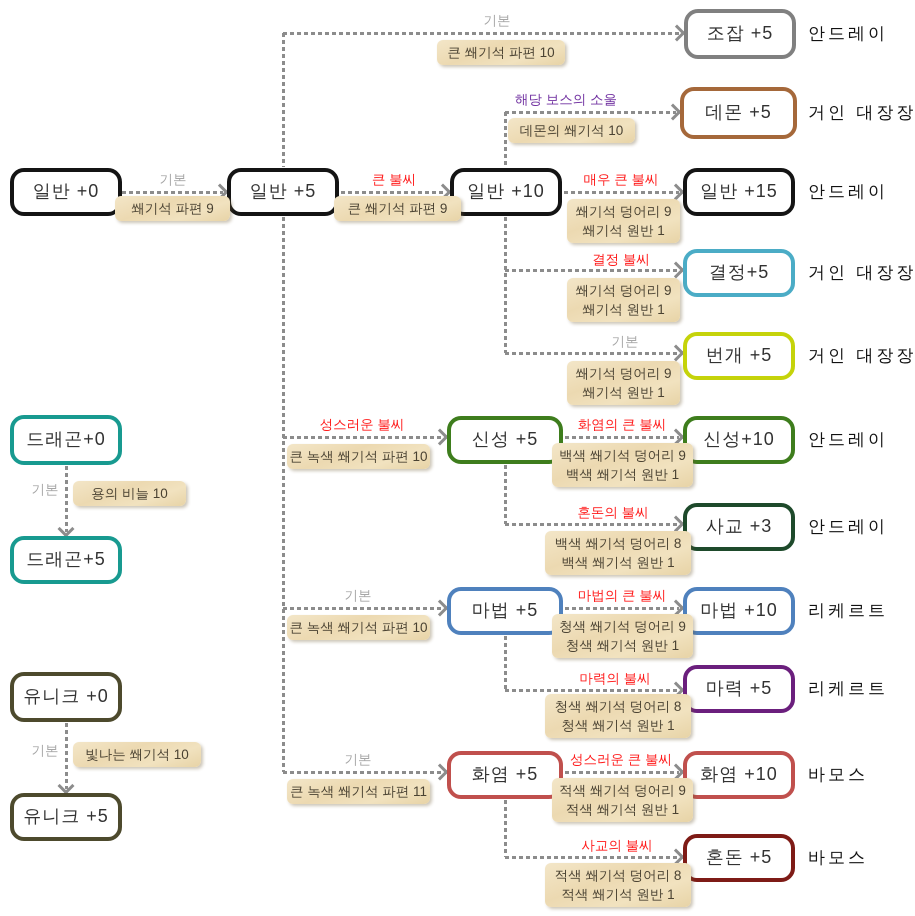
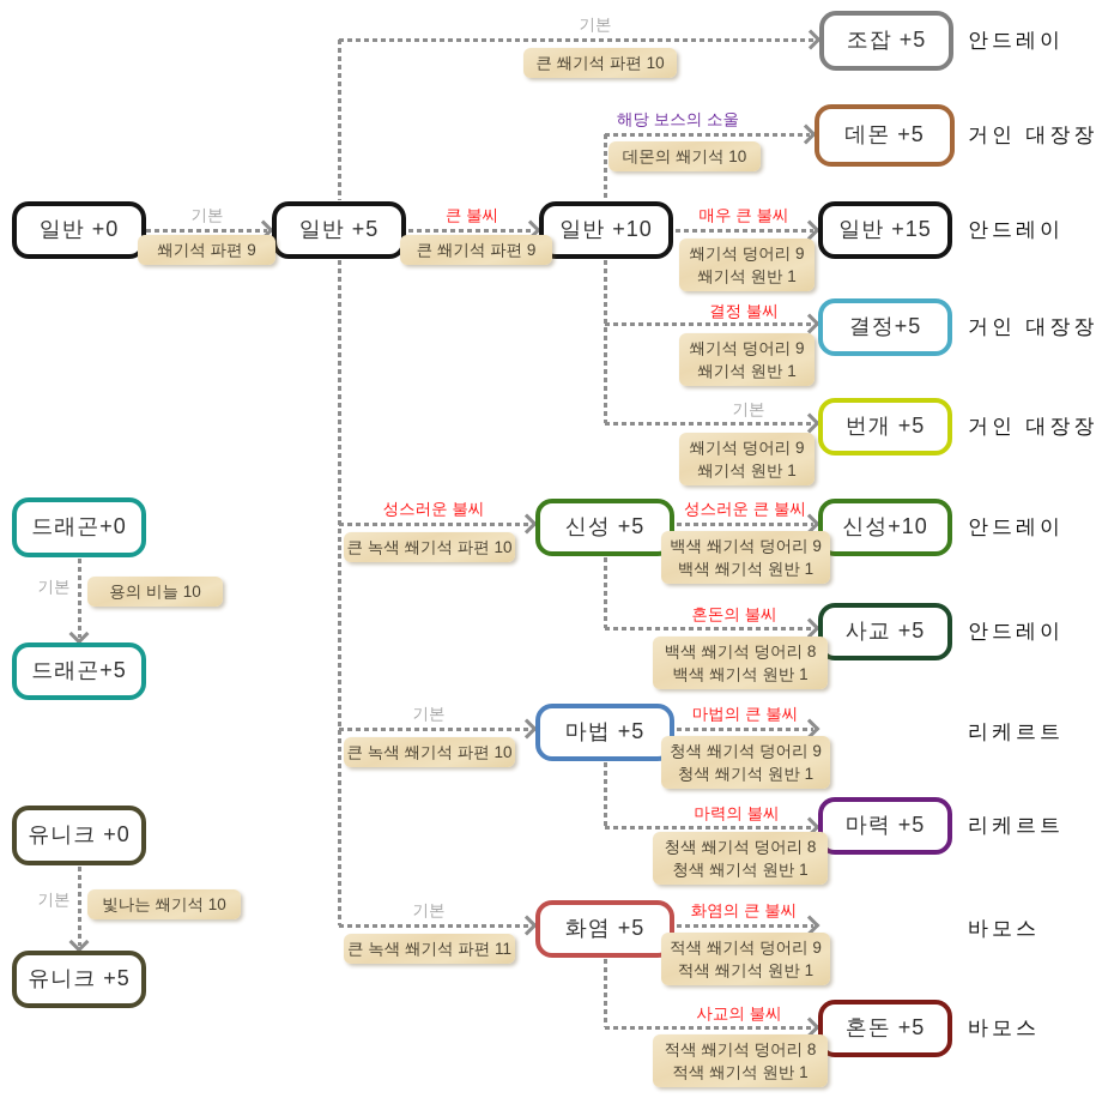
  조잡 +5
  데몬 +5
  일반 +0
  일반 +5
  일반 +10
  일반 +15
  결정+5
  번개 +5
  신성 +5
  신성+10
- 사교 +3
+ 사교 +5
  마법 +5
- 마법 +10
  마력 +5
  화염 +5
- 화염 +10
  혼돈 +5
  드래곤+0
  드래곤+5
  유니크 +0
  유니크 +5
  쐐기석 파편 9
  큰 쐐기석 파편 9
  큰 쐐기석 파편 10
  데몬의 쐐기석 10
  쐐기석 덩어리 9
  쐐기석 원반 1
  쐐기석 덩어리 9
  쐐기석 원반 1
  쐐기석 덩어리 9
  쐐기석 원반 1
  큰 녹색 쐐기석 파편 10
  백색 쐐기석 덩어리 9
  백색 쐐기석 원반 1
  백색 쐐기석 덩어리 8
  백색 쐐기석 원반 1
  큰 녹색 쐐기석 파편 10
  청색 쐐기석 덩어리 9
  청색 쐐기석 원반 1
  청색 쐐기석 덩어리 8
  청색 쐐기석 원반 1
  큰 녹색 쐐기석 파편 11
  적색 쐐기석 덩어리 9
  적색 쐐기석 원반 1
  적색 쐐기석 덩어리 8
  적색 쐐기석 원반 1
  용의 비늘 10
  빛나는 쐐기석 10
  기본
  해당 보스의 소울
  기본
  큰 불씨
  매우 큰 불씨
  결정 불씨
  기본
  성스러운 불씨
- 화염의 큰 불씨
+ 성스러운 큰 불씨
  혼돈의 불씨
  기본
  마법의 큰 불씨
  마력의 불씨
  기본
- 성스러운 큰 불씨
+ 화염의 큰 불씨
  사교의 불씨
  기본
  기본
  안드레이
  거인 대장장
  안드레이
  거인 대장장
  거인 대장장
  안드레이
  안드레이
  리케르트
  리케르트
  바모스
  바모스
